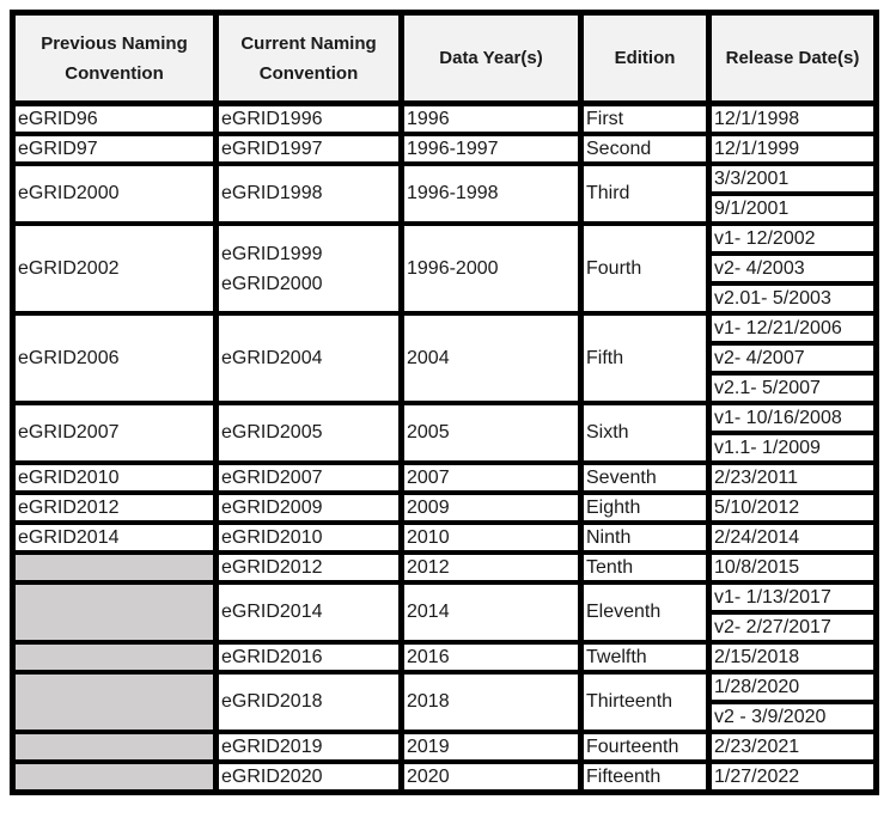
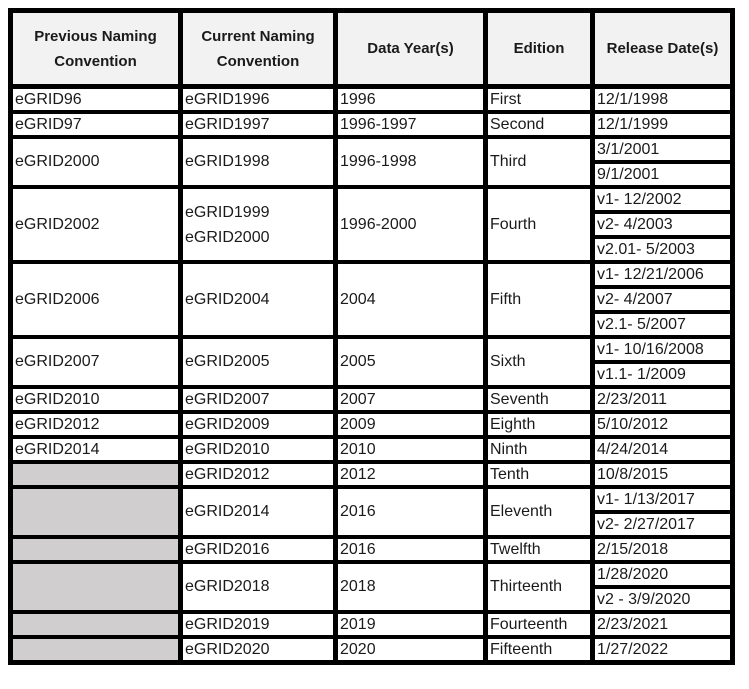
  Previous Naming Convention	Current Naming Convention	Data Year(s)	Edition	Release Date(s)
  eGRID96	eGRID1996	1996	First	12/1/1998
  eGRID97	eGRID1997	1996-1997	Second	12/1/1999
- eGRID2000	eGRID1998	1996-1998	Third	3/3/2001
+ eGRID2000	eGRID1998	1996-1998	Third	3/1/2001
  9/1/2001
  eGRID2002	eGRID1999eGRID2000	1996-2000	Fourth	v1- 12/2002
  v2- 4/2003
  v2.01- 5/2003
  eGRID2006	eGRID2004	2004	Fifth	v1- 12/21/2006
  v2- 4/2007
  v2.1- 5/2007
  eGRID2007	eGRID2005	2005	Sixth	v1- 10/16/2008
  v1.1- 1/2009
  eGRID2010	eGRID2007	2007	Seventh	2/23/2011
  eGRID2012	eGRID2009	2009	Eighth	5/10/2012
- eGRID2014	eGRID2010	2010	Ninth	2/24/2014
+ eGRID2014	eGRID2010	2010	Ninth	4/24/2014
  	eGRID2012	2012	Tenth	10/8/2015
- 	eGRID2014	2014	Eleventh	v1- 1/13/2017
+ 	eGRID2014	2016	Eleventh	v1- 1/13/2017
  v2- 2/27/2017
  	eGRID2016	2016	Twelfth	2/15/2018
  	eGRID2018	2018	Thirteenth	1/28/2020
  v2 - 3/9/2020
  	eGRID2019	2019	Fourteenth	2/23/2021
  	eGRID2020	2020	Fifteenth	1/27/2022
